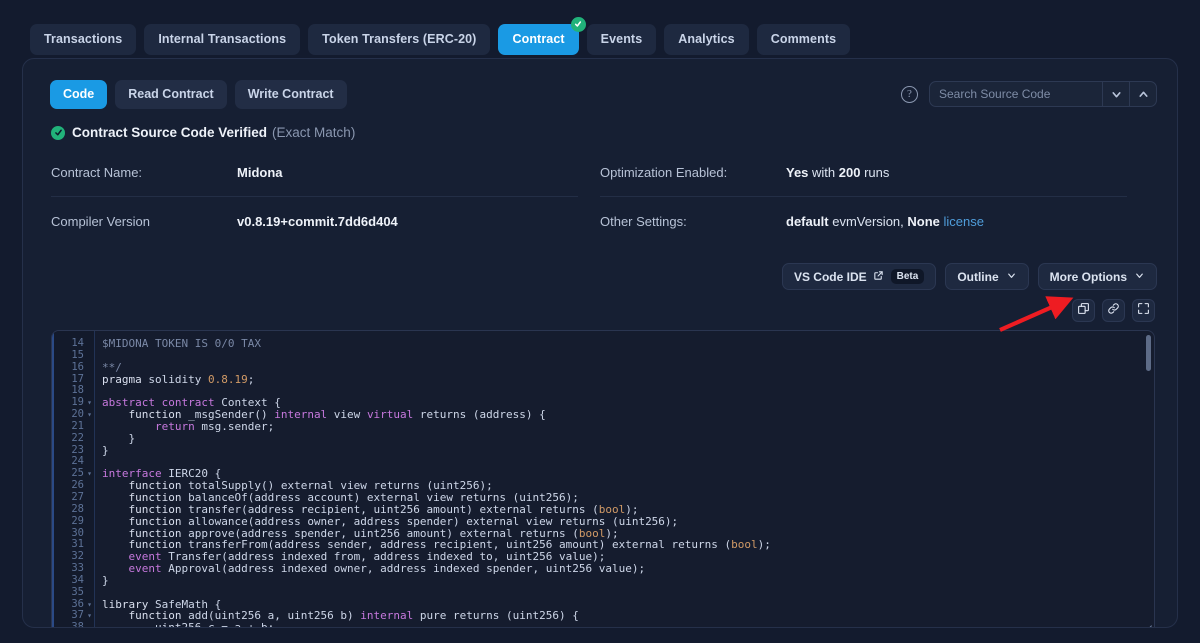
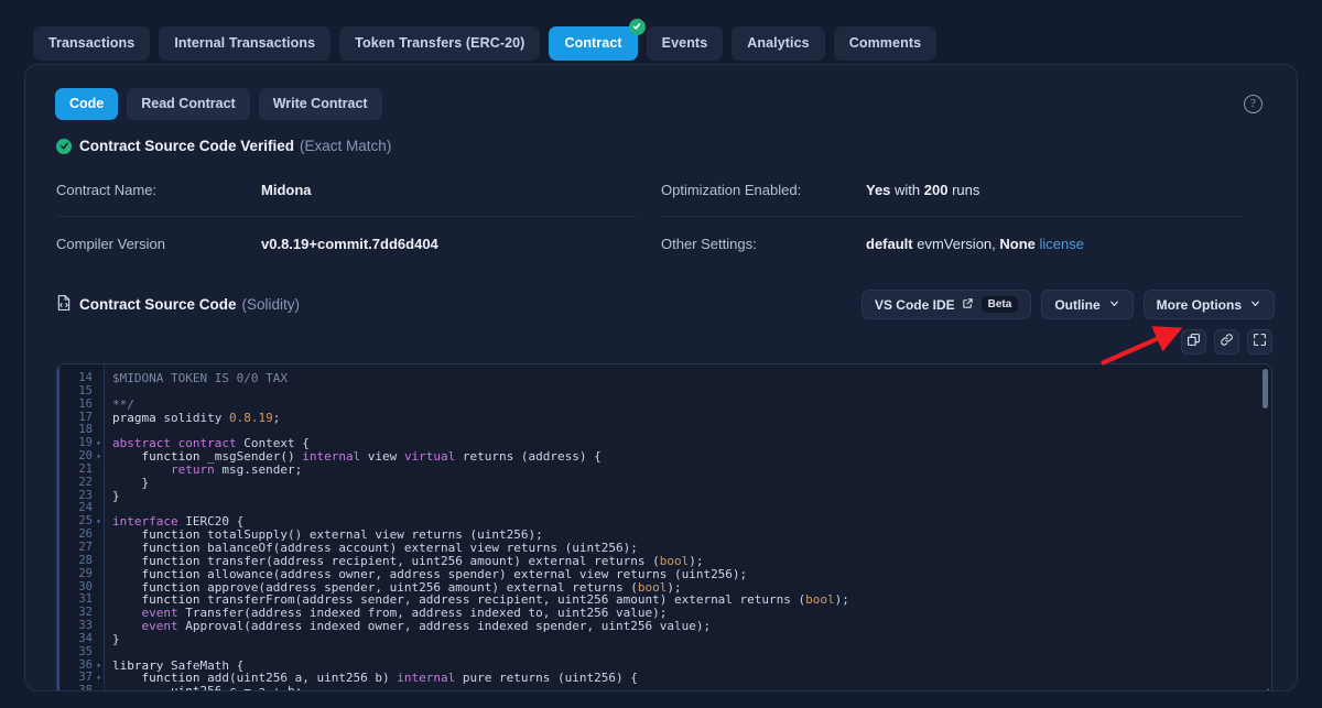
  Transactions
  Internal Transactions
  Token Transfers (ERC-20)
  Contract
  Events
  Analytics
  Comments
  Code
  Read Contract
  Write Contract
  ?
- Search Source Code
  Contract Source Code Verified
  (Exact Match)
  Contract Name:
  Midona
  Compiler Version
  v0.8.19+commit.7dd6d404
  Optimization Enabled:
  Yes with 200 runs
  Other Settings:
  default evmVersion, None license
+ Contract Source Code
+ (Solidity)
  VS Code IDE
  Beta
  Outline
  More Options
  14
  $MIDONA TOKEN IS 0/0 TAX
  15
  16
  **/
  17
  pragma solidity 0.8.19;
  18
  19
  ▾
  abstract contract Context {
  20
  ▾
  function _msgSender() internal view virtual returns (address) {
  21
  return msg.sender;
  22
  }
  23
  }
  24
  25
  ▾
  interface IERC20 {
  26
  function totalSupply() external view returns (uint256);
  27
  function balanceOf(address account) external view returns (uint256);
  28
  function transfer(address recipient, uint256 amount) external returns (bool);
  29
  function allowance(address owner, address spender) external view returns (uint256);
  30
  function approve(address spender, uint256 amount) external returns (bool);
  31
  function transferFrom(address sender, address recipient, uint256 amount) external returns (bool);
  32
  event Transfer(address indexed from, address indexed to, uint256 value);
  33
  event Approval(address indexed owner, address indexed spender, uint256 value);
  34
  }
  35
  36
  ▾
  library SafeMath {
  37
  ▾
  function add(uint256 a, uint256 b) internal pure returns (uint256) {
